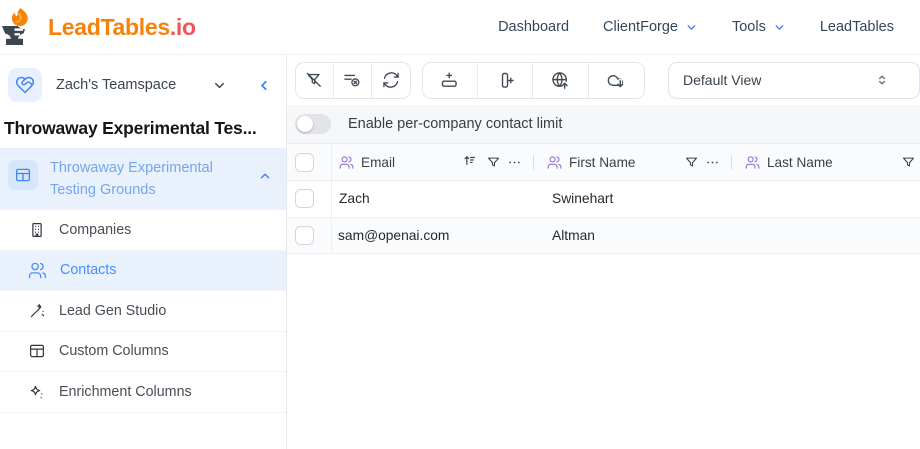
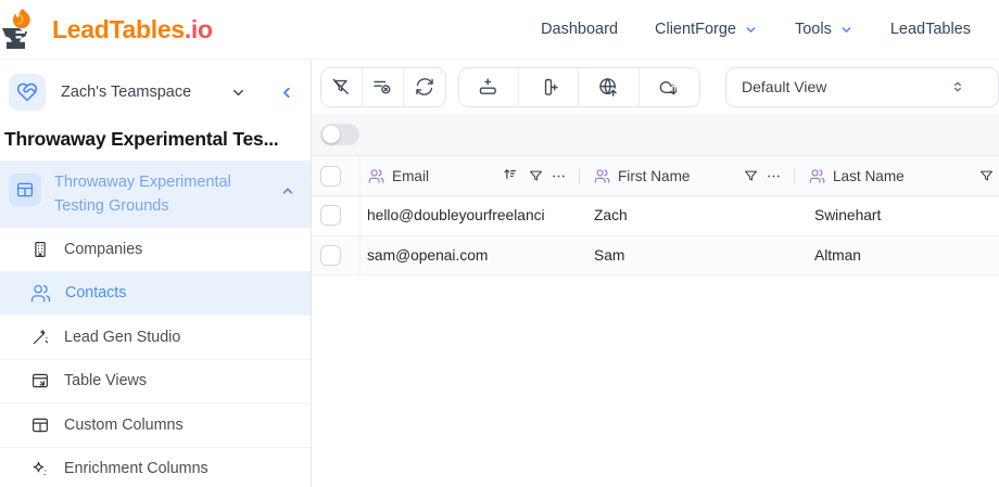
  LeadTables.io
  Dashboard
  ClientForge
  Tools
  LeadTables
  Zach's Teamspace
  Throwaway Experimental Tes...
  Throwaway Experimental
  Testing Grounds
  Companies
  Contacts
  Lead Gen Studio
+ Table Views
  Custom Columns
  Enrichment Columns
  Default View
- Enable per-company contact limit
  Email
  First Name
  Last Name
+ hello@doubleyourfreelanci
  Zach
  Swinehart
  sam@openai.com
+ Sam
  Altman
